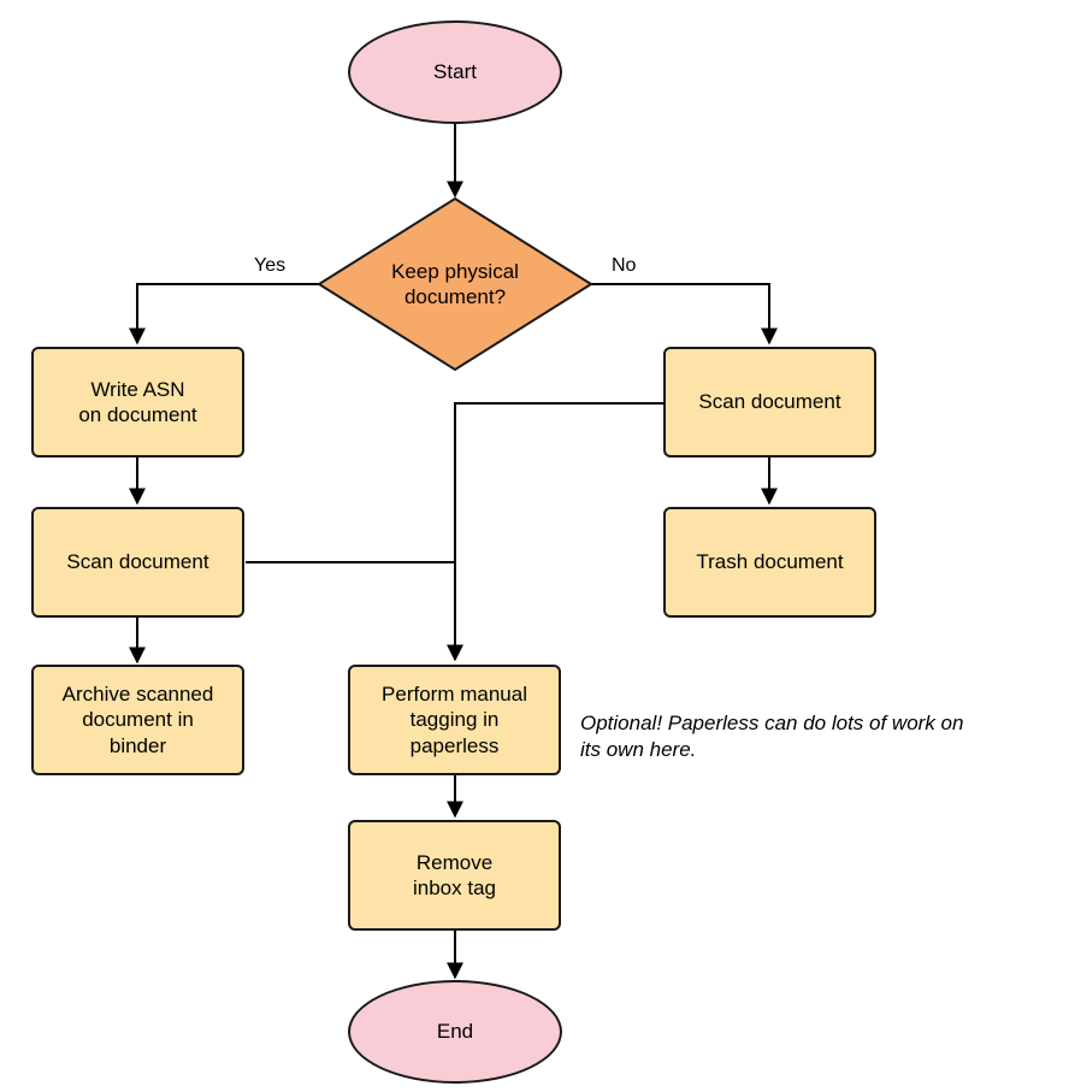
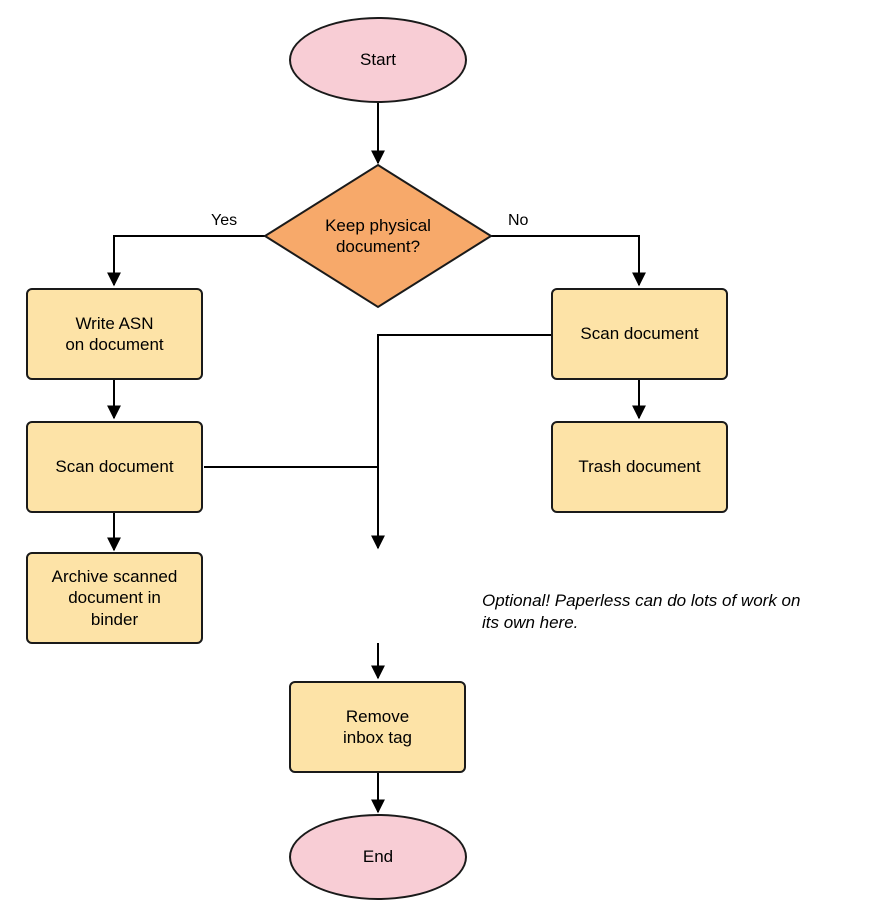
  Start
  Keep physical
  document?
  Yes
  No
  Write ASN
  on document
  Scan document
  Archive scanned
  document in
  binder
  Scan document
  Trash document
- Perform manual
- tagging in
- paperless
  Remove
  inbox tag
  End
  Optional! Paperless can do lots of work on
  its own here.
